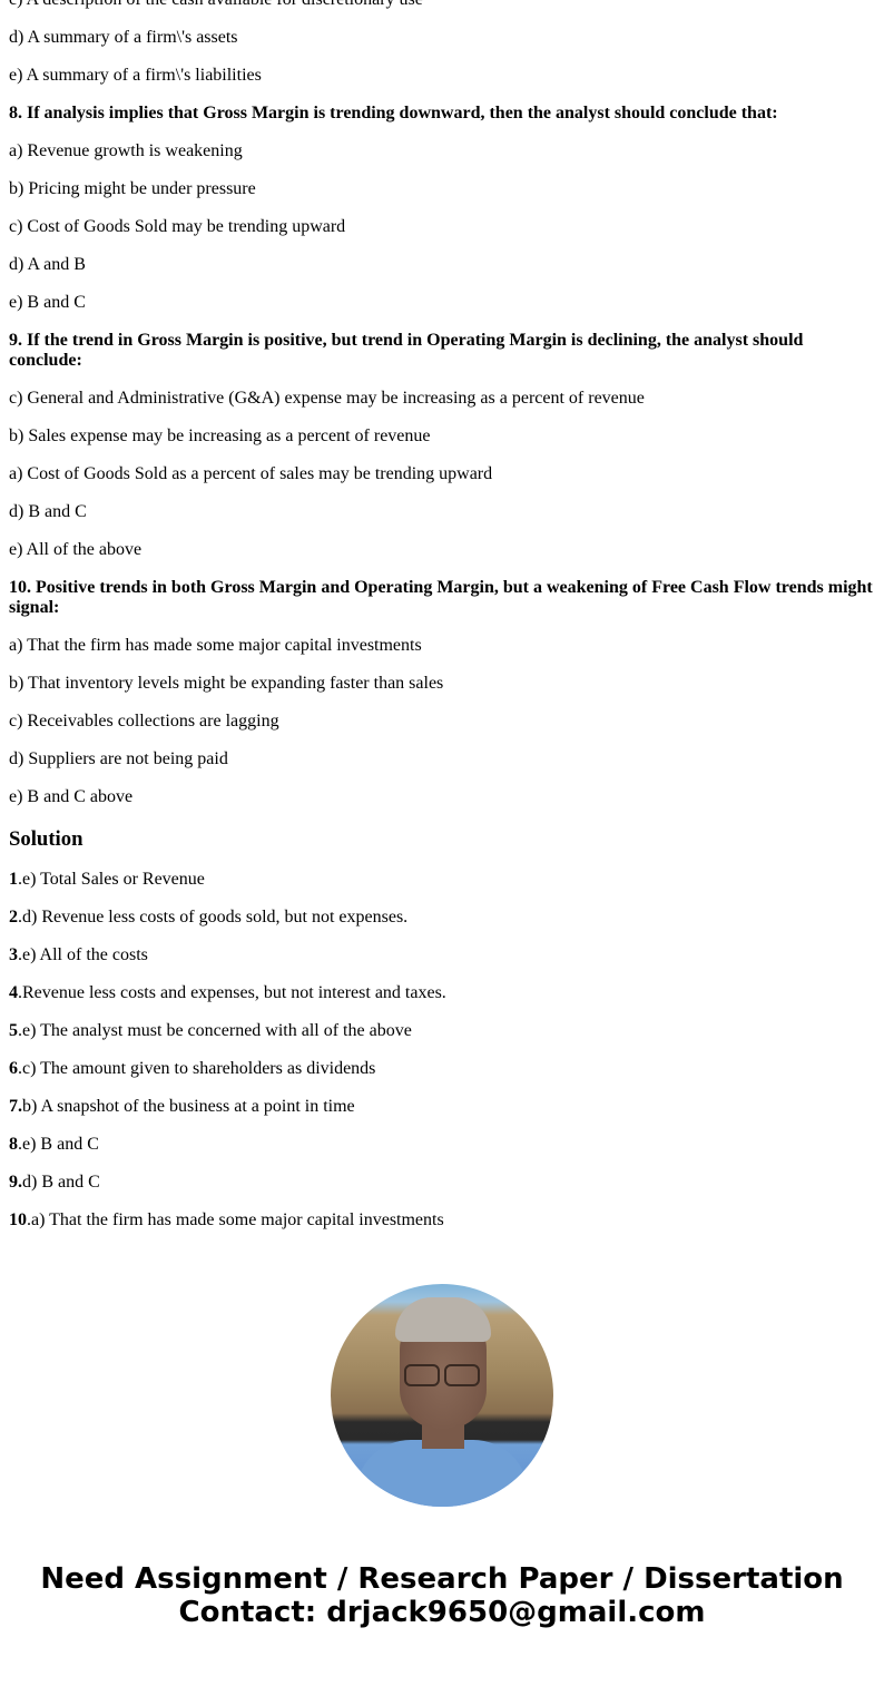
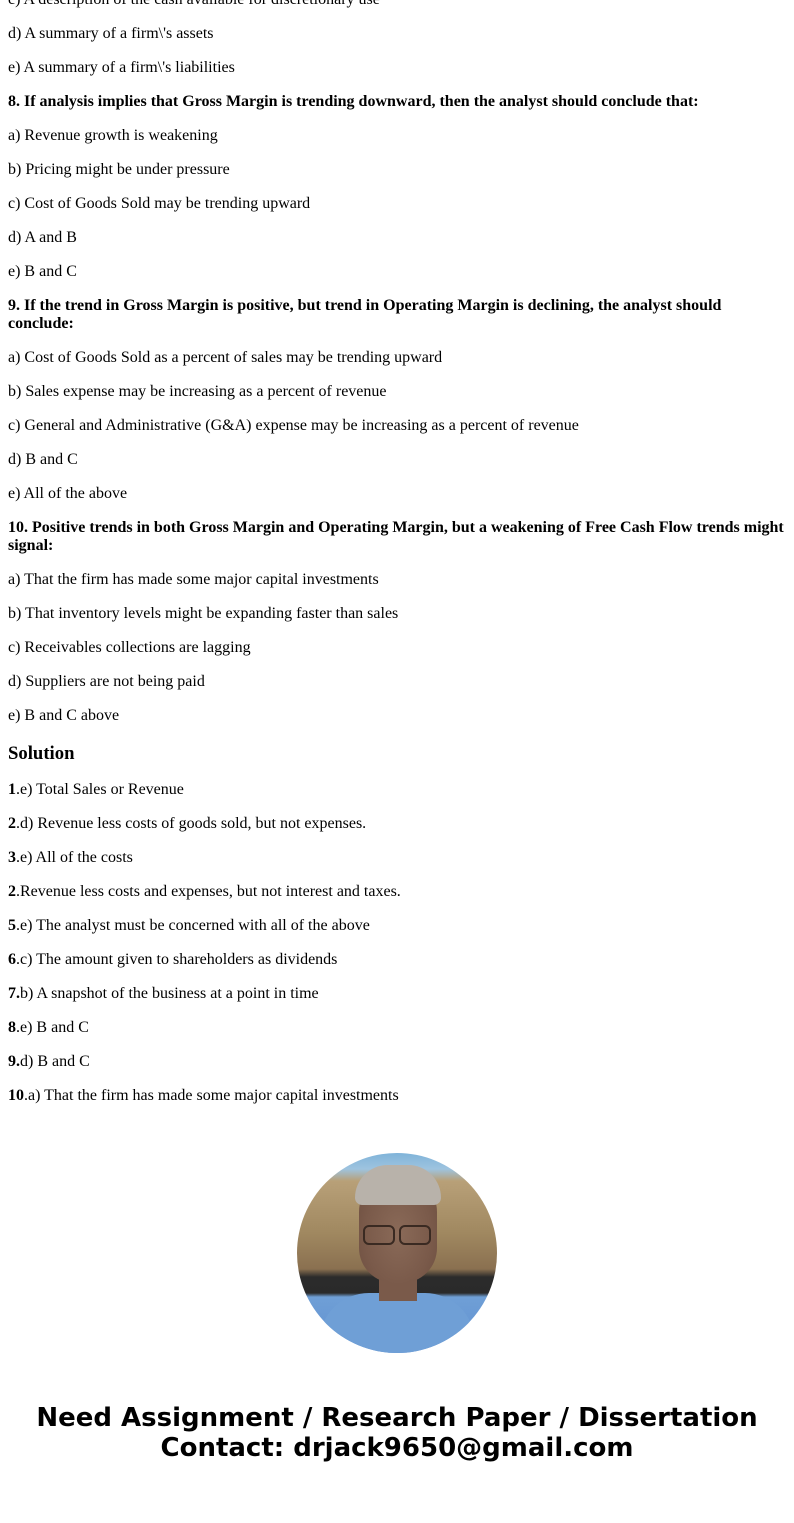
  d) A summary of a firm\'s assets
  e) A summary of a firm\'s liabilities
  8. If analysis implies that Gross Margin is trending downward, then the analyst should conclude that:
  a) Revenue growth is weakening
  b) Pricing might be under pressure
  c) Cost of Goods Sold may be trending upward
  d) A and B
  e) B and C
  9. If the trend in Gross Margin is positive, but trend in Operating Margin is declining, the analyst should conclude:
- c) General and Administrative (G&A) expense may be increasing as a percent of revenue
+ a) Cost of Goods Sold as a percent of sales may be trending upward
  b) Sales expense may be increasing as a percent of revenue
- a) Cost of Goods Sold as a percent of sales may be trending upward
+ c) General and Administrative (G&A) expense may be increasing as a percent of revenue
  d) B and C
  e) All of the above
  10. Positive trends in both Gross Margin and Operating Margin, but a weakening of Free Cash Flow trends might signal:
  a) That the firm has made some major capital investments
  b) That inventory levels might be expanding faster than sales
  c) Receivables collections are lagging
  d) Suppliers are not being paid
  e) B and C above
  Solution
  1.e) Total Sales or Revenue
  2.d) Revenue less costs of goods sold, but not expenses.
  3.e) All of the costs
- 4.Revenue less costs and expenses, but not interest and taxes.
+ 2.Revenue less costs and expenses, but not interest and taxes.
  5.e) The analyst must be concerned with all of the above
  6.c) The amount given to shareholders as dividends
  7.b) A snapshot of the business at a point in time
  8.e) B and C
  9.d) B and C
  10.a) That the firm has made some major capital investments
  Need Assignment / Research Paper / Dissertation
  Contact: drjack9650@gmail.com
